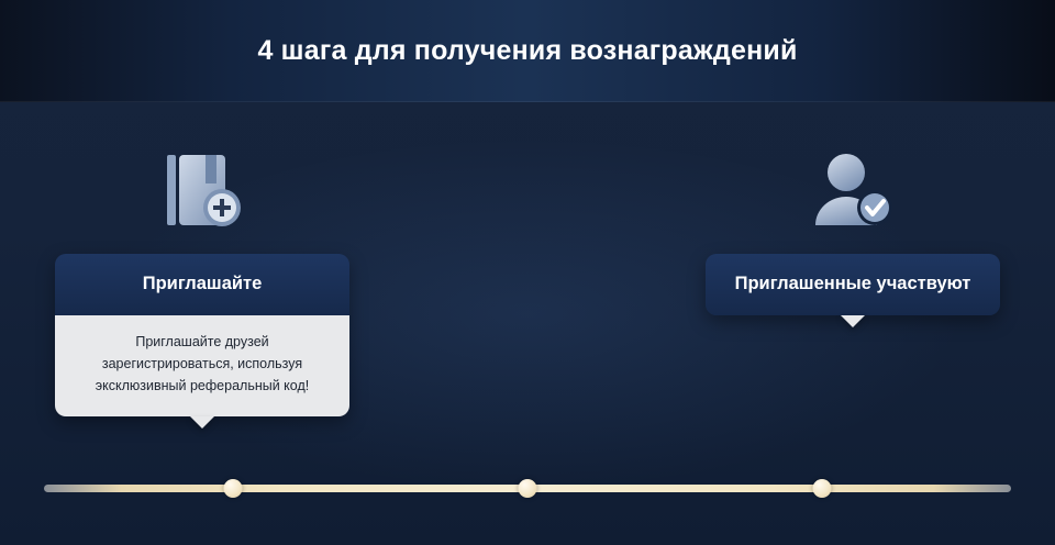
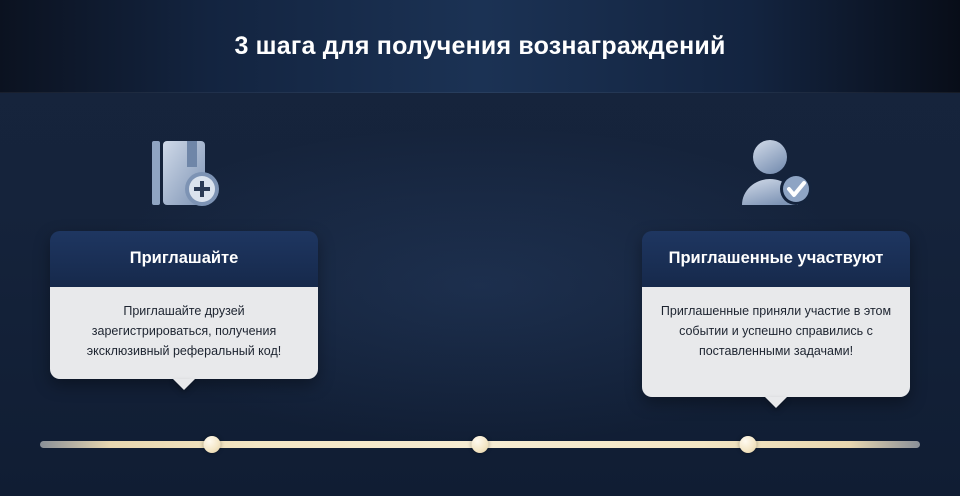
- 4 шага для получения вознаграждений
+ 3 шага для получения вознаграждений
  Приглашайте
- Приглашайте друзей зарегистрироваться, используя эксклюзивный реферальный код!
+ Приглашайте друзей зарегистрироваться, получения эксклюзивный реферальный код!
  Приглашенные участвуют
+ Приглашенные приняли участие в этом событии и успешно справились с поставленными задачами!
